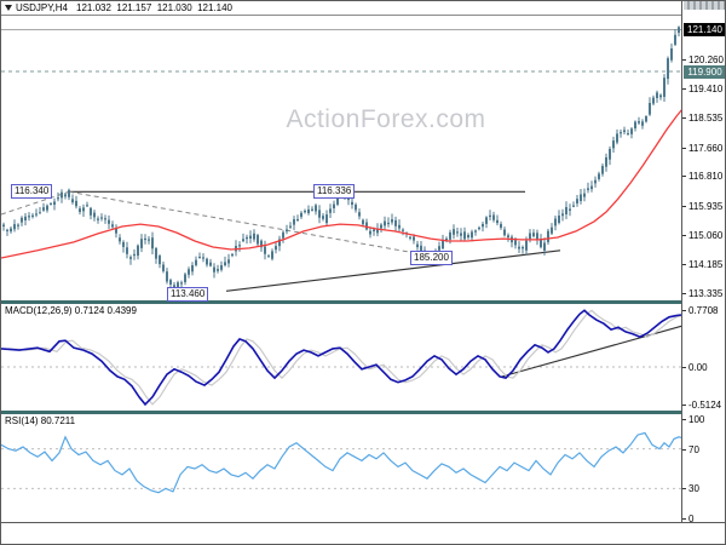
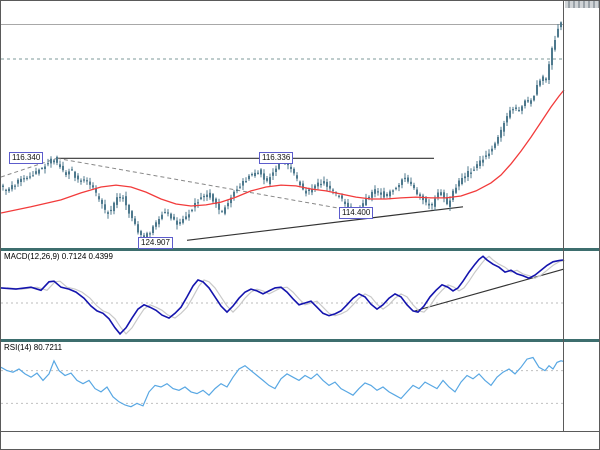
- ActionForex.com
- USDJPY,H4
- 121.032 121.157 121.030 121.140
  MACD(12,26,9) 0.7124 0.4399
  RSI(14) 80.7211
- 121.140
- 119.900
- 120.260
- 119.410
- 118.535
- 117.660
- 116.810
- 115.935
- 115.060
- 114.185
- 113.335
- 0.7708
- 0.00
- -0.5124
- 100
- 70
- 30
- 0
  116.340
  116.336
- 185.200
+ 114.400
- 113.460
+ 124.907
